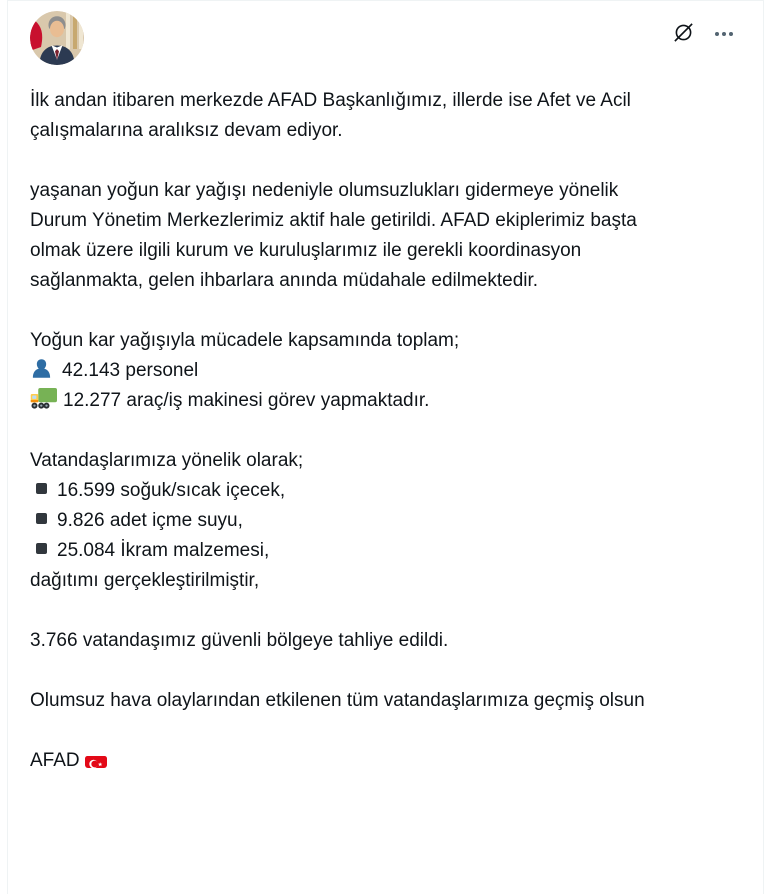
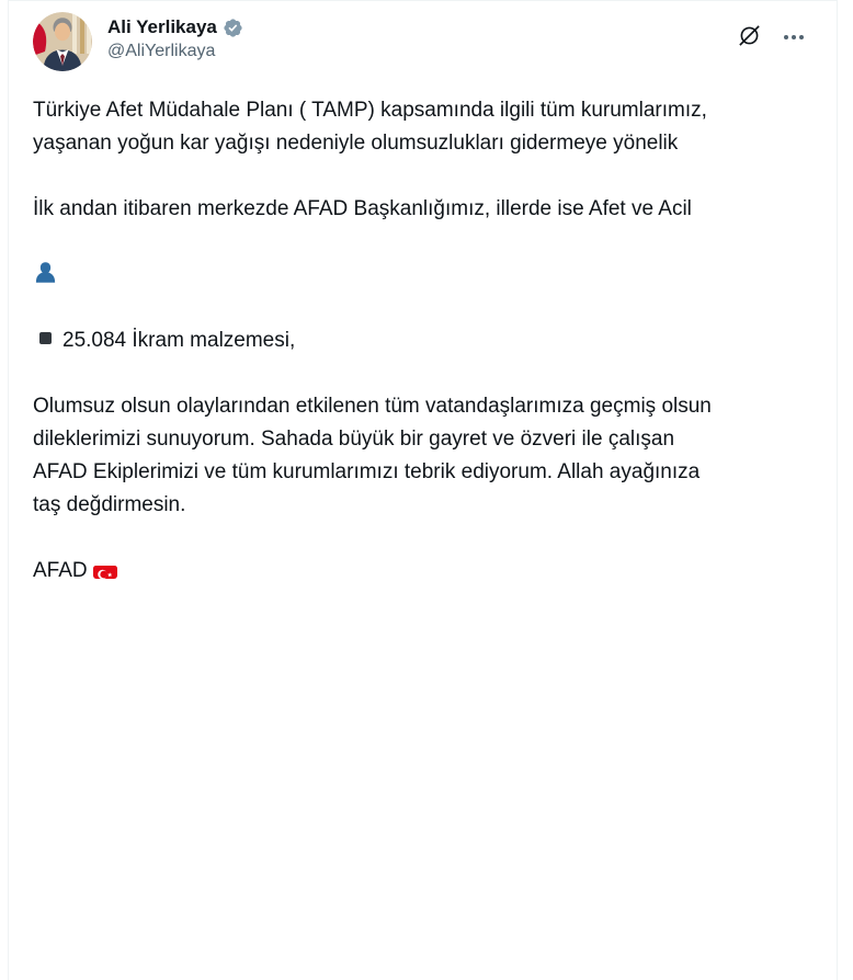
+ Ali Yerlikaya
+ @AliYerlikaya
+ Türkiye Afet Müdahale Planı ( TAMP) kapsamında ilgili tüm kurumlarımız,
- İlk andan itibaren merkezde AFAD Başkanlığımız, illerde ise Afet ve Acil
+ yaşanan yoğun kar yağışı nedeniyle olumsuzlukları gidermeye yönelik
- çalışmalarına aralıksız devam ediyor.
- yaşanan yoğun kar yağışı nedeniyle olumsuzlukları gidermeye yönelik
+ İlk andan itibaren merkezde AFAD Başkanlığımız, illerde ise Afet ve Acil
- Durum Yönetim Merkezlerimiz aktif hale getirildi. AFAD ekiplerimiz başta
- olmak üzere ilgili kurum ve kuruluşlarımız ile gerekli koordinasyon
- sağlanmakta, gelen ihbarlara anında müdahale edilmektedir.
- Yoğun kar yağışıyla mücadele kapsamında toplam;
- 42.143 personel
- 12.277 araç/iş makinesi görev yapmaktadır.
- Vatandaşlarımıza yönelik olarak;
- 16.599 soğuk/sıcak içecek,
- 9.826 adet içme suyu,
  25.084 İkram malzemesi,
- dağıtımı gerçekleştirilmiştir,
- 3.766 vatandaşımız güvenli bölgeye tahliye edildi.
- Olumsuz hava olaylarından etkilenen tüm vatandaşlarımıza geçmiş olsun
+ Olumsuz olsun olaylarından etkilenen tüm vatandaşlarımıza geçmiş olsun
+ dileklerimizi sunuyorum. Sahada büyük bir gayret ve özveri ile çalışan
+ AFAD Ekiplerimizi ve tüm kurumlarımızı tebrik ediyorum. Allah ayağınıza
+ taş değdirmesin.
  AFAD
